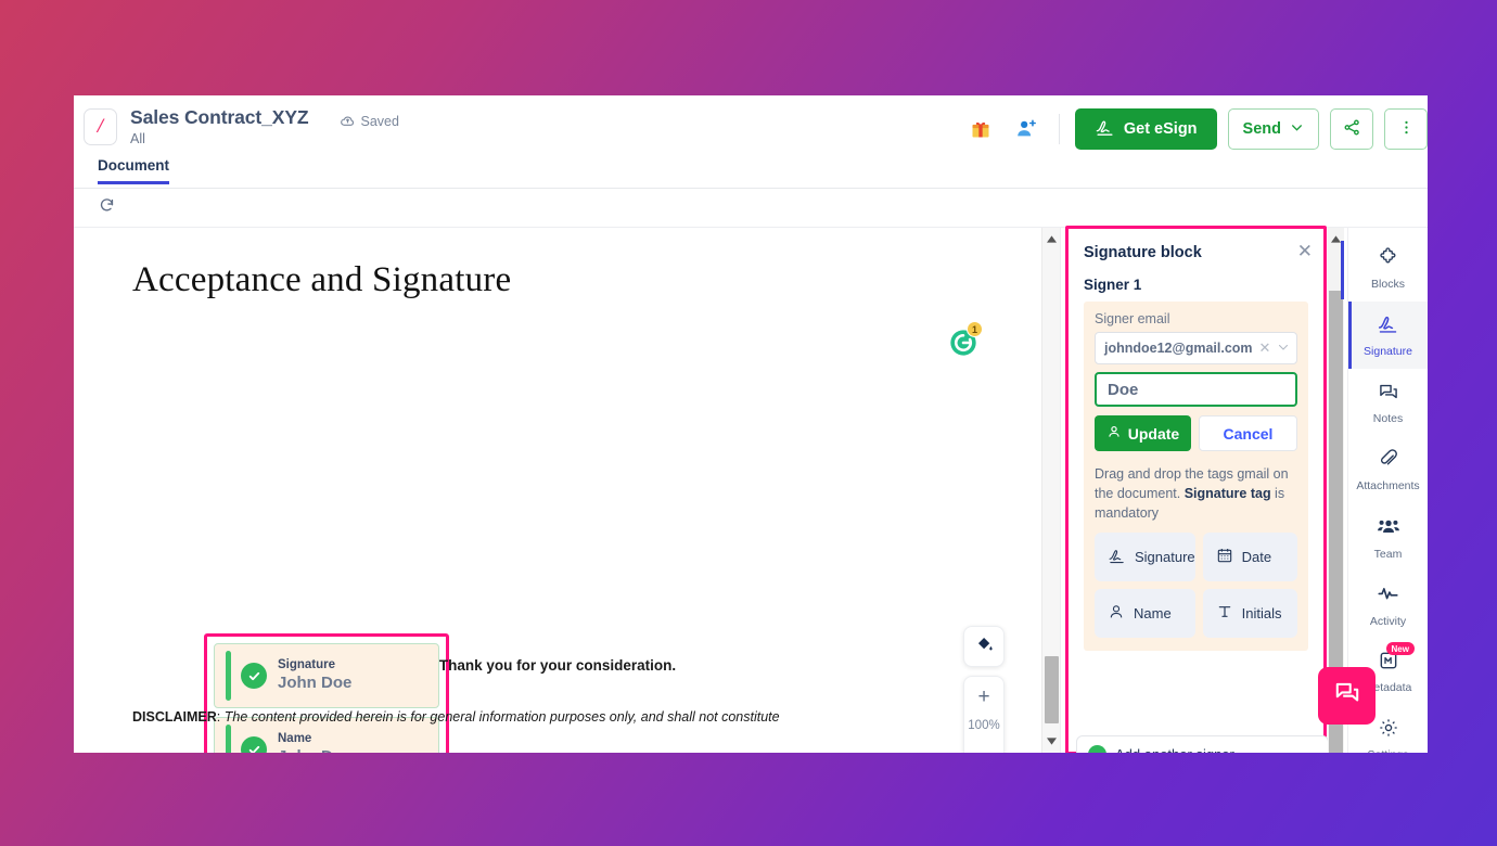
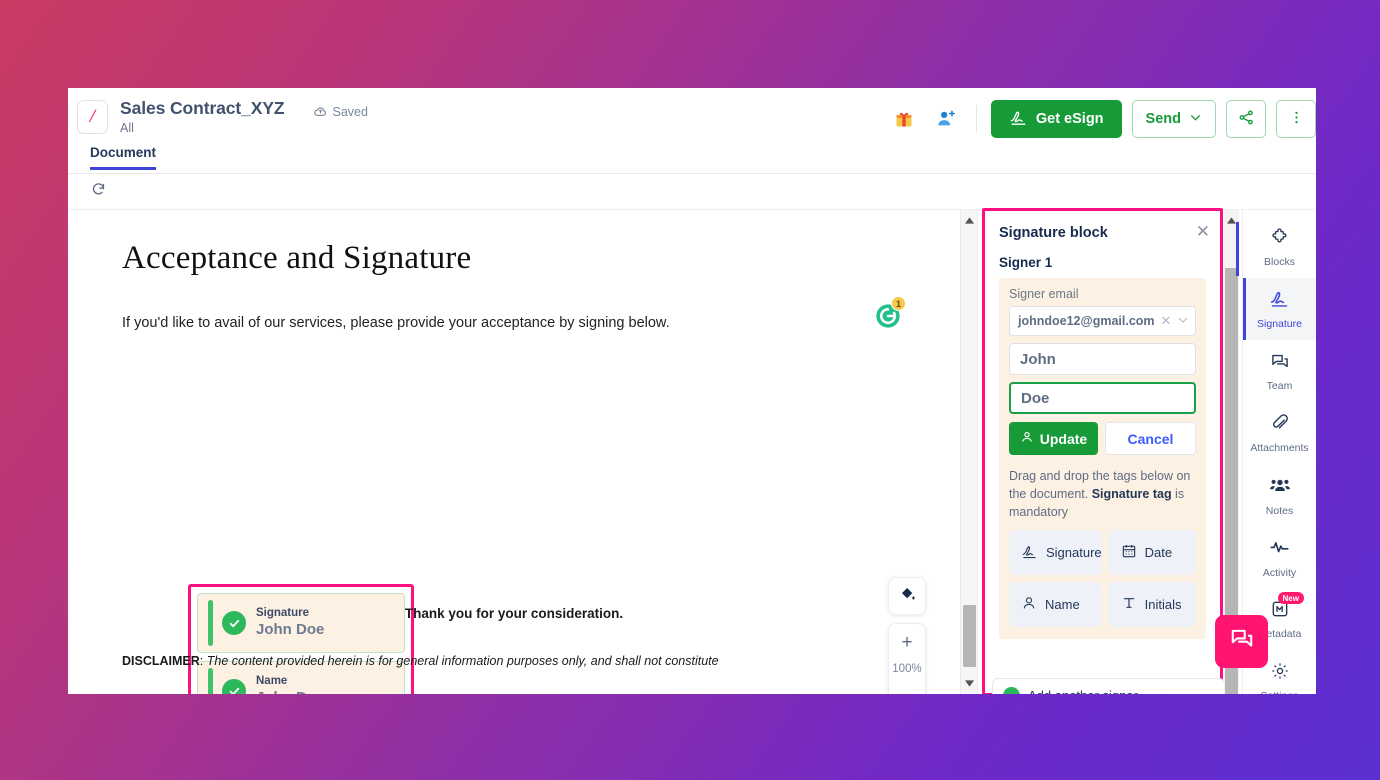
  /
  Sales Contract_XYZ
  All
  Saved
  Get eSign
  Send
  Document
  Acceptance and Signature
+ If you'd like to avail of our services, please provide your acceptance by signing below.
  1
  Signature
  John Doe
  Name
  Thank you for your consideration.
  DISCLAIMER: The content provided herein is for general information purposes only, and shall not constitute
  +
  100%
  Signature block
  Signer 1
  Signer email
  johndoe12@gmail.com
  ✕
+ John
  Doe
  Update
  Cancel
- Drag and drop the tags gmail on the document. Signature tag is mandatory
+ Drag and drop the tags below on the document. Signature tag is mandatory
  Signature
  Date
  Name
  Initials
  ✕
  Blocks
  Signature
- Notes
+ Team
  Attachments
- Team
+ Notes
  Activity
  New
  etadata
